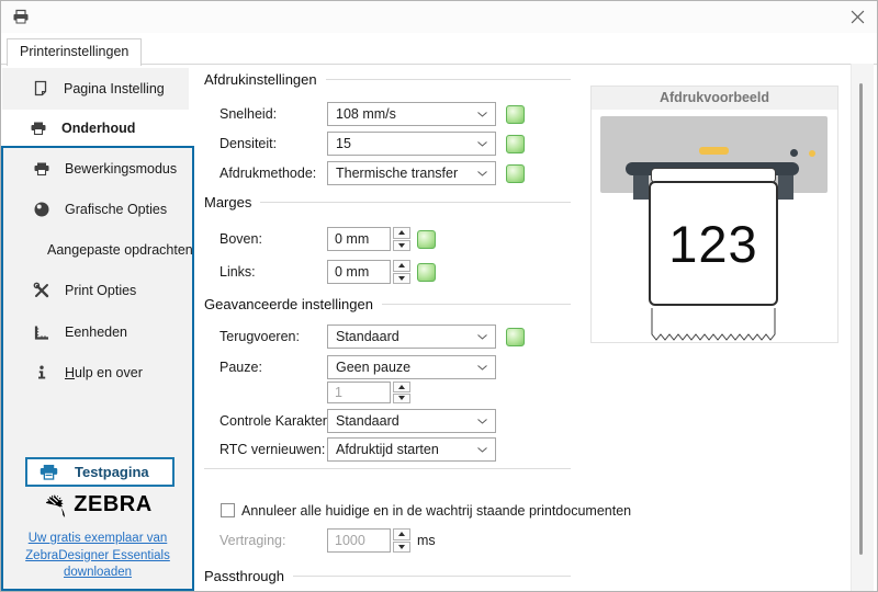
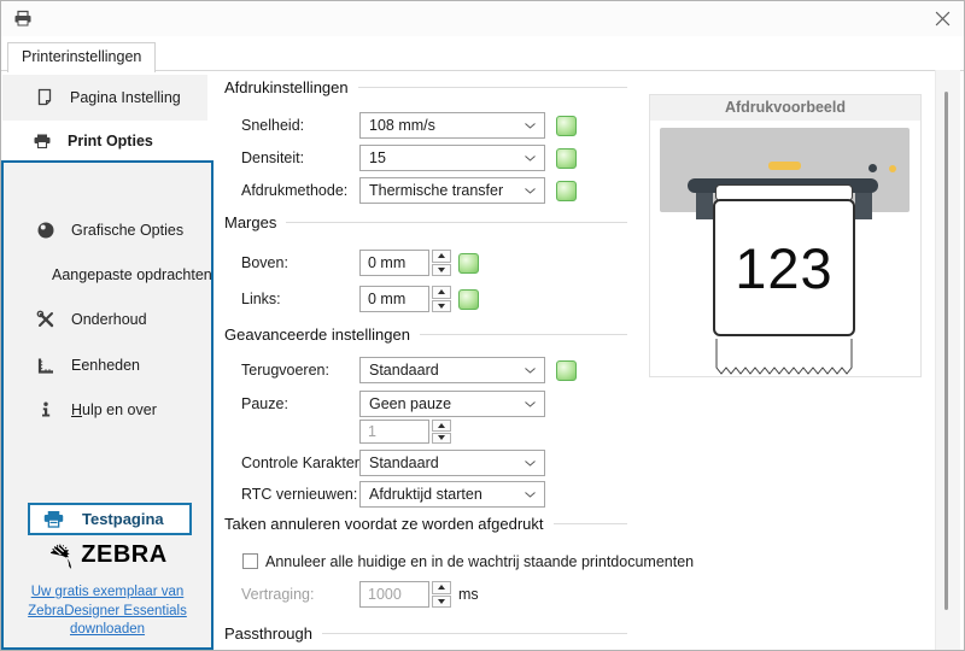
  Printerinstellingen
  Pagina Instelling
- Onderhoud
+ Print Opties
- Bewerkingsmodus
  Grafische Opties
  Aangepaste opdrachten
- Print Opties
+ Onderhoud
  Eenheden
  Hulp en over
  Testpagina
  ZEBRA
  Uw gratis exemplaar van
  ZebraDesigner Essentials
  downloaden
  Afdrukinstellingen
  Snelheid:
  108 mm/s
  Densiteit:
  15
  Afdrukmethode:
  Thermische transfer
  Marges
  Boven:
  0 mm
  Links:
  0 mm
  Geavanceerde instellingen
  Terugvoeren:
  Standaard
  Pauze:
  Geen pauze
  1
  Controle Karakter
  Standaard
  RTC vernieuwen:
  Afdruktijd starten
+ Taken annuleren voordat ze worden afgedrukt
  Annuleer alle huidige en in de wachtrij staande printdocumenten
  Vertraging:
  1000
  ms
  Passthrough
  Afdrukvoorbeeld
  123
